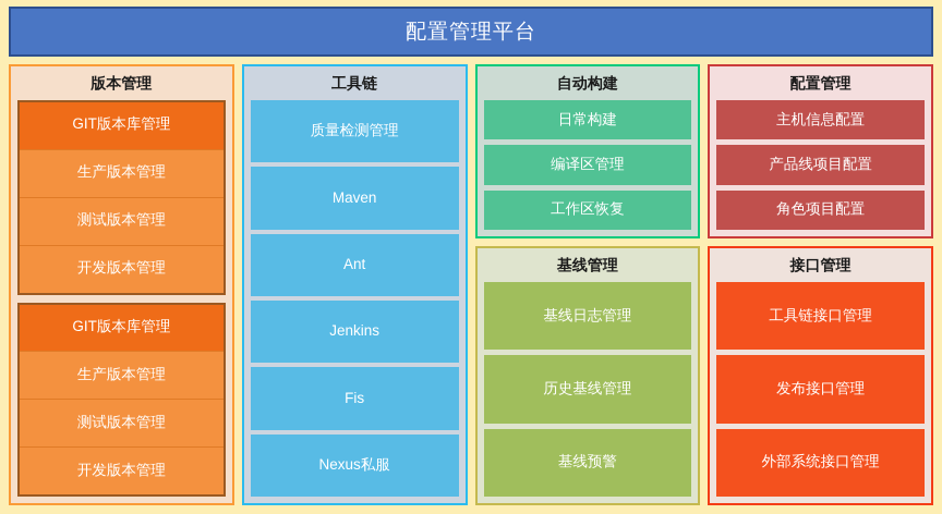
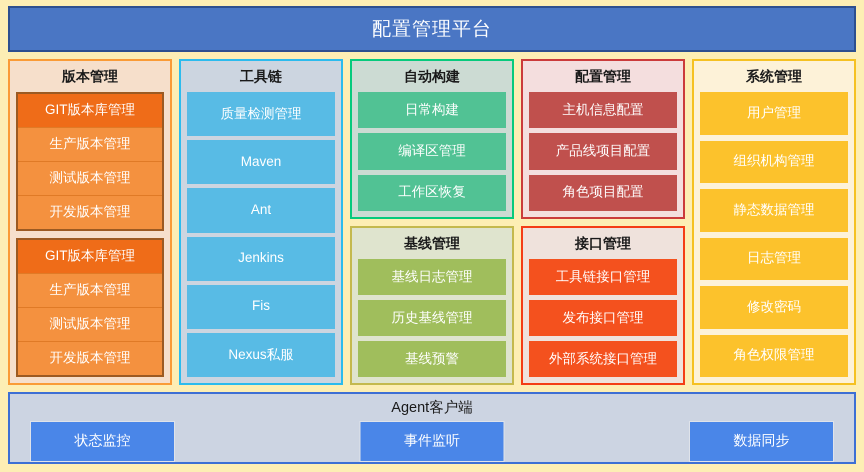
  配置管理平台
  版本管理
  GIT版本库管理
  生产版本管理
  测试版本管理
  开发版本管理
  GIT版本库管理
  生产版本管理
  测试版本管理
  开发版本管理
  工具链
  质量检测管理
  Maven
  Ant
  Jenkins
  Fis
  Nexus私服
  自动构建
  日常构建
  编译区管理
  工作区恢复
  基线管理
  基线日志管理
  历史基线管理
  基线预警
  配置管理
  主机信息配置
  产品线项目配置
  角色项目配置
  接口管理
  工具链接口管理
  发布接口管理
  外部系统接口管理
+ 系统管理
+ 用户管理
+ 组织机构管理
+ 静态数据管理
+ 日志管理
+ 修改密码
+ 角色权限管理
+ Agent客户端
+ 状态监控
+ 事件监听
+ 数据同步
